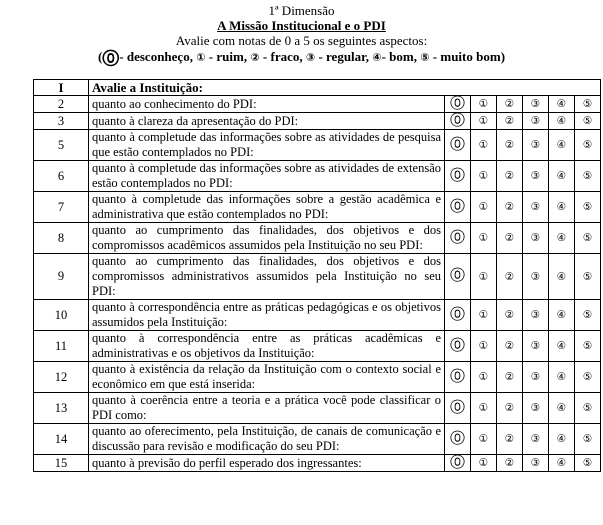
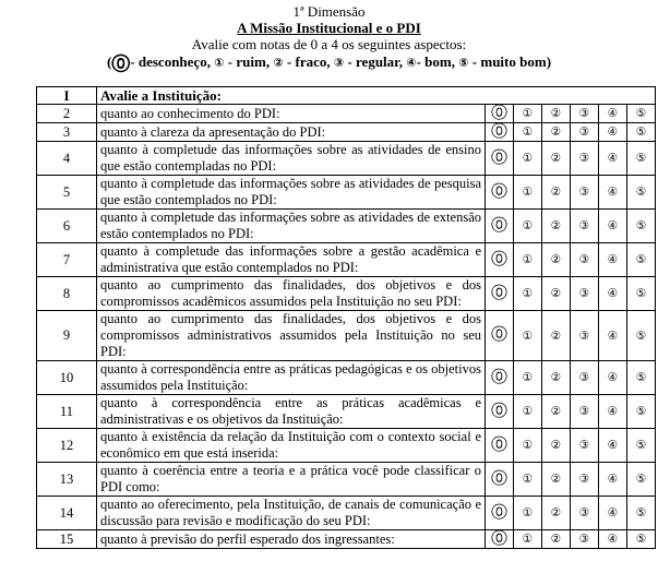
  1ª Dimensão
  A Missão Institucional e o PDI
- Avalie com notas de 0 a 5 os seguintes aspectos:
+ Avalie com notas de 0 a 4 os seguintes aspectos:
  (⓪- desconheço, ① - ruim, ② - fraco, ③ - regular, ④- bom, ⑤ - muito bom)
  I	Avalie a Instituição:
  2	quanto ao conhecimento do PDI:	⓪	①	②	③	④	⑤
  3	quanto à clareza da apresentação do PDI:	⓪	①	②	③	④	⑤
+ 4	quanto à completude das informações sobre as atividades de ensino que estão contempladas no PDI:	⓪	①	②	③	④	⑤
  5	quanto à completude das informações sobre as atividades de pesquisa que estão contemplados no PDI:	⓪	①	②	③	④	⑤
  6	quanto à completude das informações sobre as atividades de extensão estão contemplados no PDI:	⓪	①	②	③	④	⑤
  7	quanto à completude das informações sobre a gestão acadêmica e administrativa que estão contemplados no PDI:	⓪	①	②	③	④	⑤
  8	quanto ao cumprimento das finalidades, dos objetivos e dos compromissos acadêmicos assumidos pela Instituição no seu PDI:	⓪	①	②	③	④	⑤
  9	quanto ao cumprimento das finalidades, dos objetivos e dos compromissos administrativos assumidos pela Instituição no seu PDI:	⓪	①	②	③	④	⑤
  10	quanto à correspondência entre as práticas pedagógicas e os objetivos assumidos pela Instituição:	⓪	①	②	③	④	⑤
  11	quanto à correspondência entre as práticas acadêmicas e administrativas e os objetivos da Instituição:	⓪	①	②	③	④	⑤
  12	quanto à existência da relação da Instituição com o contexto social e econômico em que está inserida:	⓪	①	②	③	④	⑤
  13	quanto à coerência entre a teoria e a prática você pode classificar o PDI como:	⓪	①	②	③	④	⑤
  14	quanto ao oferecimento, pela Instituição, de canais de comunicação e discussão para revisão e modificação do seu PDI:	⓪	①	②	③	④	⑤
  15	quanto à previsão do perfil esperado dos ingressantes:	⓪	①	②	③	④	⑤
